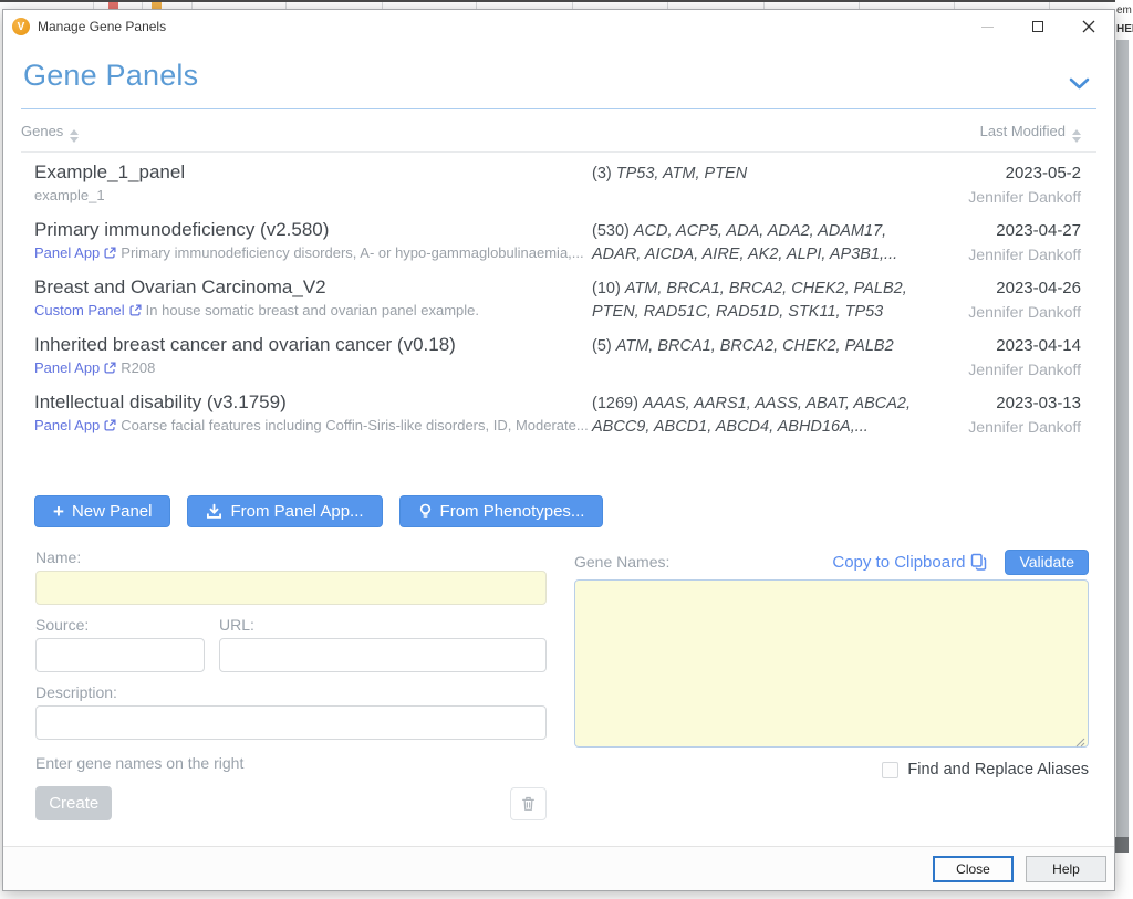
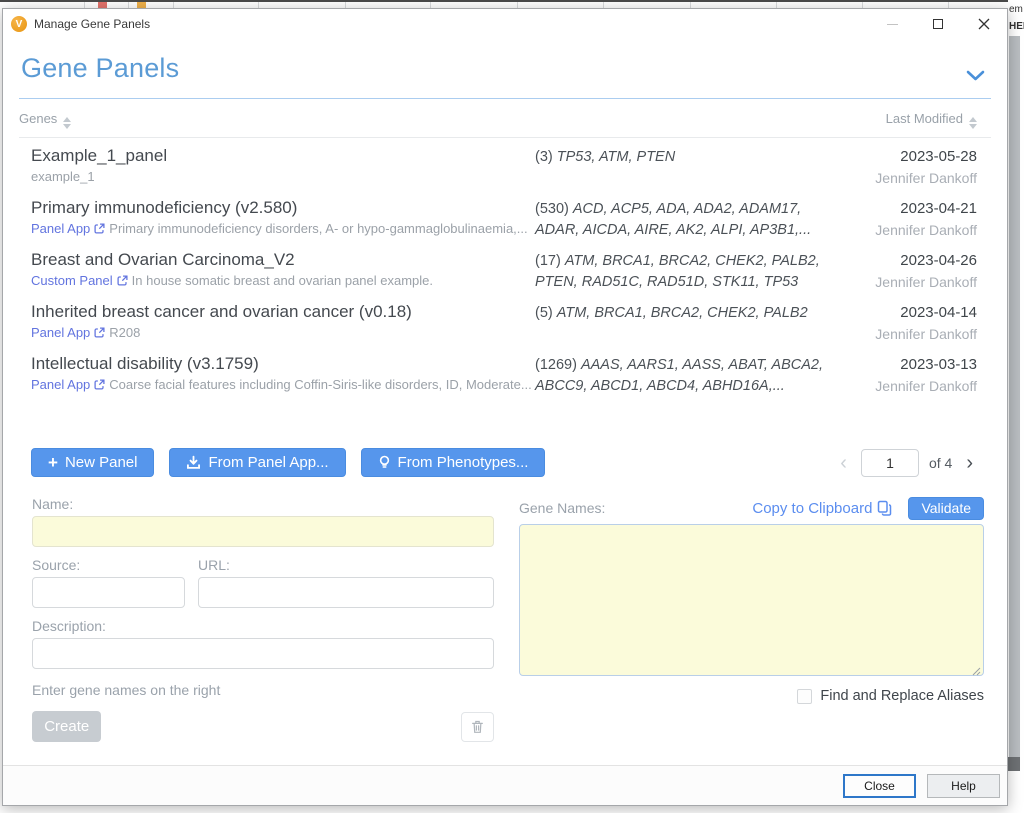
  em
  V
  Manage Gene Panels
  Gene Panels
  Genes
  Last Modified
  Example_1_panel
  example_1
  (3) TP53, ATM, PTEN
- 2023-05-2
+ 2023-05-28
  Jennifer Dankoff
  Primary immunodeficiency (v2.580)
  Panel App Primary immunodeficiency disorders, A- or hypo-gammaglobulinaemia,...
  (530) ACD, ACP5, ADA, ADA2, ADAM17, ADAR, AICDA, AIRE, AK2, ALPI, AP3B1,...
- 2023-04-27
+ 2023-04-21
  Jennifer Dankoff
  Breast and Ovarian Carcinoma_V2
  Custom Panel In house somatic breast and ovarian panel example.
- (10) ATM, BRCA1, BRCA2, CHEK2, PALB2, PTEN, RAD51C, RAD51D, STK11, TP53
+ (17) ATM, BRCA1, BRCA2, CHEK2, PALB2, PTEN, RAD51C, RAD51D, STK11, TP53
  2023-04-26
  Jennifer Dankoff
  Inherited breast cancer and ovarian cancer (v0.18)
  Panel App R208
  (5) ATM, BRCA1, BRCA2, CHEK2, PALB2
  2023-04-14
  Jennifer Dankoff
  Intellectual disability (v3.1759)
  Panel App Coarse facial features including Coffin-Siris-like disorders, ID, Moderate...
  (1269) AAAS, AARS1, AASS, ABAT, ABCA2, ABCC9, ABCD1, ABCD4, ABHD16A,...
  2023-03-13
  Jennifer Dankoff
  +
  New Panel
  From Panel App...
  From Phenotypes...
+ ‹
+ 1
+ of 4
+ ›
  Name:
  Source:
  URL:
  Description:
  Enter gene names on the right
  Create
  Gene Names:
  Copy to Clipboard
  Validate
  Find and Replace Aliases
  Close
  Help
